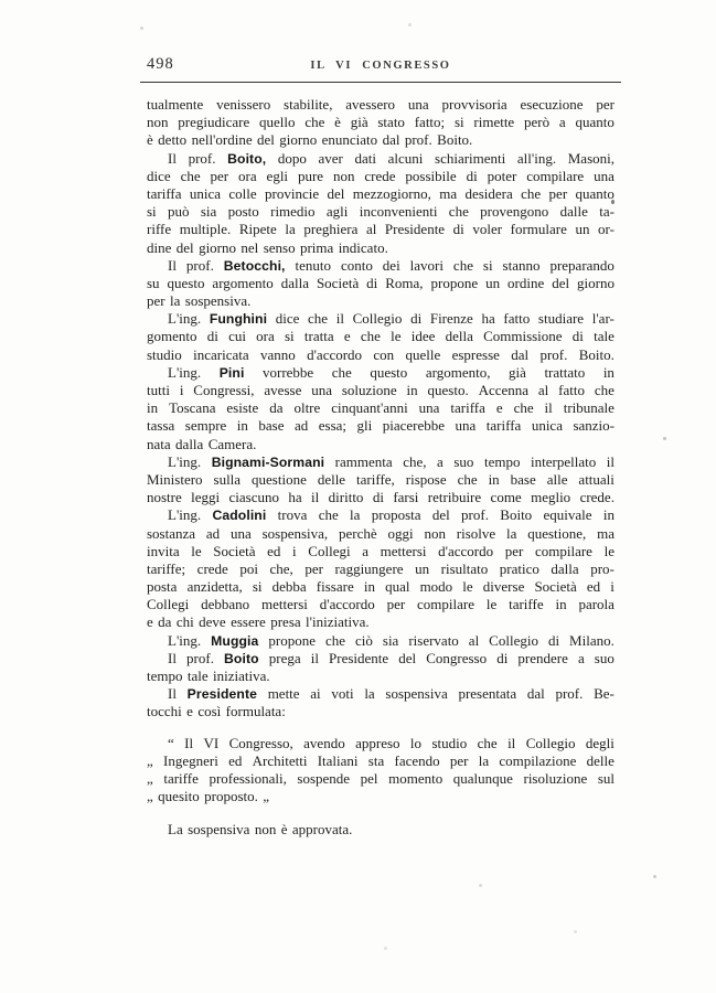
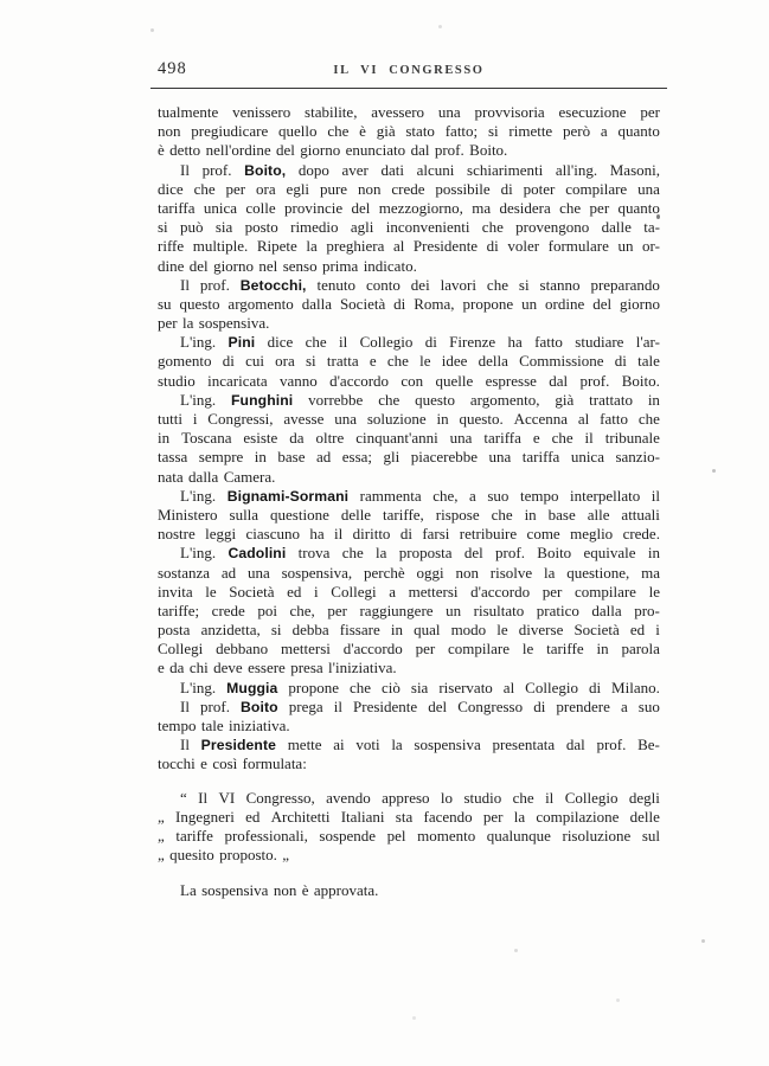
  498
  IL VI CONGRESSO
  tualmente
  venissero
  stabilite,
  avessero
  una
  provvisoria
  esecuzione
  per
  non
  pregiudicare
  quello
  che
  è
  già
  stato
  fatto;
  si
  rimette
  però
  a
  quanto
  è
  detto
  nell'ordine
  del
  giorno
  enunciato
  dal
  prof.
  Boito.
  Il
  prof.
  Boito,
  dopo
  aver
  dati
  alcuni
  schiarimenti
  all'ing.
  Masoni,
  dice
  che
  per
  ora
  egli
  pure
  non
  crede
  possibile
  di
  poter
  compilare
  una
  tariffa
  unica
  colle
  provincie
  del
  mezzogiorno,
  ma
  desidera
  che
  per
  quanto
  si
  può
  sia
  posto
  rimedio
  agli
  inconvenienti
  che
  provengono
  dalle
  ta-
  riffe
  multiple.
  Ripete
  la
  preghiera
  al
  Presidente
  di
  voler
  formulare
  un
  or-
  dine
  del
  giorno
  nel
  senso
  prima
  indicato.
  Il
  prof.
  Betocchi,
  tenuto
  conto
  dei
  lavori
  che
  si
  stanno
  preparando
  su
  questo
  argomento
  dalla
  Società
  di
  Roma,
  propone
  un
  ordine
  del
  giorno
  per
  la
  sospensiva.
  L'ing.
- Funghini
+ Pini
  dice
  che
  il
  Collegio
  di
  Firenze
  ha
  fatto
  studiare
  l'ar-
  gomento
  di
  cui
  ora
  si
  tratta
  e
  che
  le
  idee
  della
  Commissione
  di
  tale
  studio
  incaricata
  vanno
  d'accordo
  con
  quelle
  espresse
  dal
  prof.
  Boito.
  L'ing.
- Pini
+ Funghini
  vorrebbe
  che
  questo
  argomento,
  già
  trattato
  in
  tutti
  i
  Congressi,
  avesse
  una
  soluzione
  in
  questo.
  Accenna
  al
  fatto
  che
  in
  Toscana
  esiste
  da
  oltre
  cinquant'anni
  una
  tariffa
  e
  che
  il
  tribunale
  tassa
  sempre
  in
  base
  ad
  essa;
  gli
  piacerebbe
  una
  tariffa
  unica
  sanzio-
  nata
  dalla
  Camera.
  L'ing.
  Bignami-Sormani
  rammenta
  che,
  a
  suo
  tempo
  interpellato
  il
  Ministero
  sulla
  questione
  delle
  tariffe,
  rispose
  che
  in
  base
  alle
  attuali
  nostre
  leggi
  ciascuno
  ha
  il
  diritto
  di
  farsi
  retribuire
  come
  meglio
  crede.
  L'ing.
  Cadolini
  trova
  che
  la
  proposta
  del
  prof.
  Boito
  equivale
  in
  sostanza
  ad
  una
  sospensiva,
  perchè
  oggi
  non
  risolve
  la
  questione,
  ma
  invita
  le
  Società
  ed
  i
  Collegi
  a
  mettersi
  d'accordo
  per
  compilare
  le
  tariffe;
  crede
  poi
  che,
  per
  raggiungere
  un
  risultato
  pratico
  dalla
  pro-
  posta
  anzidetta,
  si
  debba
  fissare
  in
  qual
  modo
  le
  diverse
  Società
  ed
  i
  Collegi
  debbano
  mettersi
  d'accordo
  per
  compilare
  le
  tariffe
  in
  parola
  e
  da
  chi
  deve
  essere
  presa
  l'iniziativa.
  L'ing.
  Muggia
  propone
  che
  ciò
  sia
  riservato
  al
  Collegio
  di
  Milano.
  Il
  prof.
  Boito
  prega
  il
  Presidente
  del
  Congresso
  di
  prendere
  a
  suo
  tempo
  tale
  iniziativa.
  Il
  Presidente
  mette
  ai
  voti
  la
  sospensiva
  presentata
  dal
  prof.
  Be-
  tocchi
  e
  così
  formulata:
  “
  Il
  VI
  Congresso,
  avendo
  appreso
  lo
  studio
  che
  il
  Collegio
  degli
  „
  Ingegneri
  ed
  Architetti
  Italiani
  sta
  facendo
  per
  la
  compilazione
  delle
  „
  tariffe
  professionali,
  sospende
  pel
  momento
  qualunque
  risoluzione
  sul
  „
  quesito
  proposto.
  „
  La
  sospensiva
  non
  è
  approvata.
